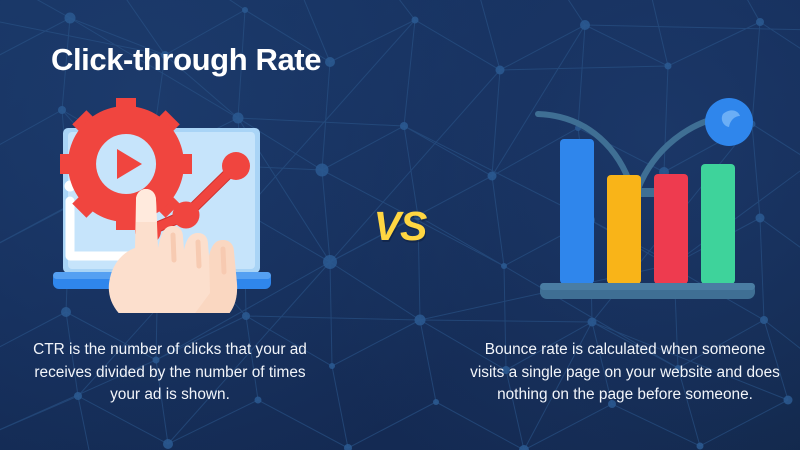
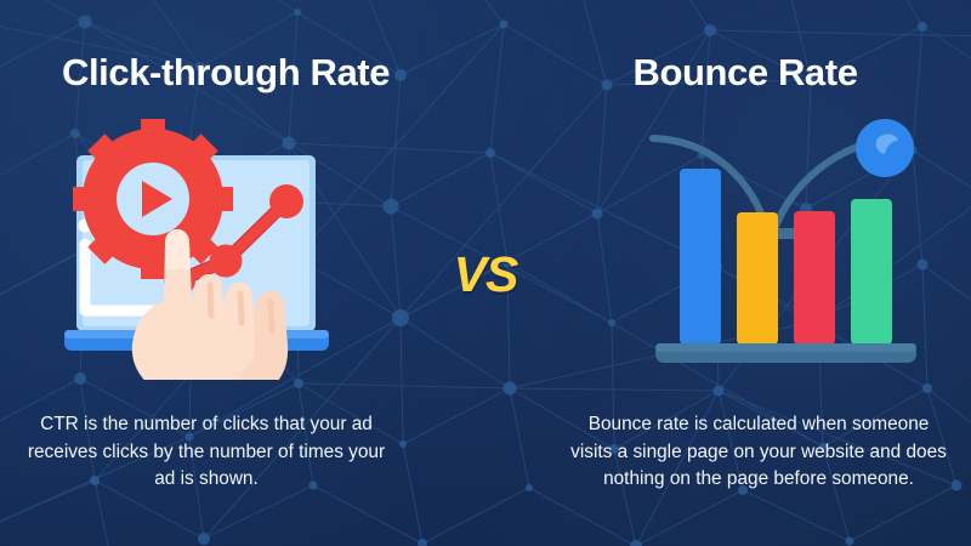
  Click-through Rate
+ Bounce Rate
  VS
- CTR is the number of clicks that your ad receives divided by the number of times your ad is shown.
+ CTR is the number of clicks that your ad receives clicks by the number of times your ad is shown.
  Bounce rate is calculated when someone visits a single page on your website and does nothing on the page before someone.
